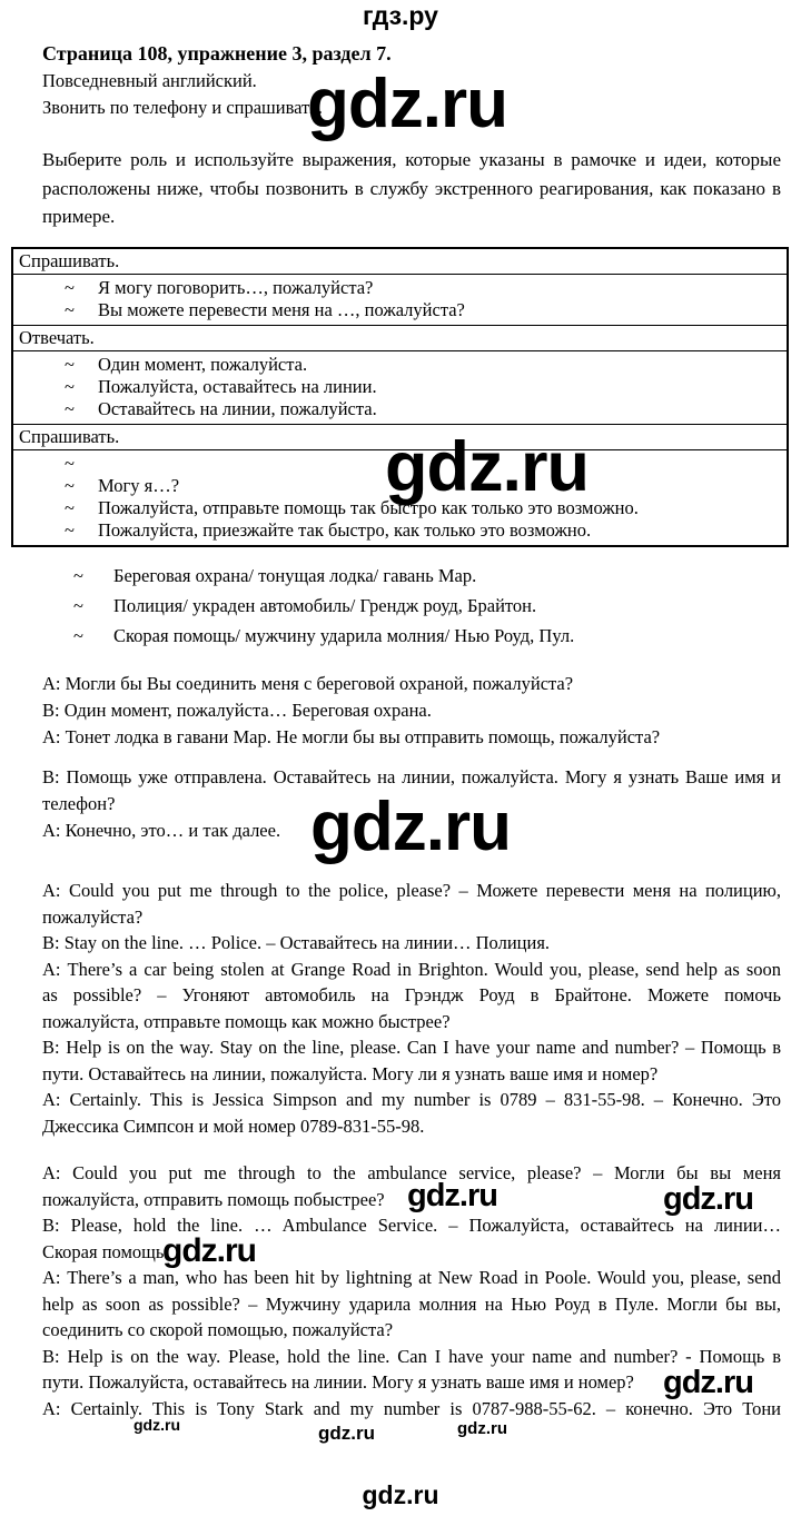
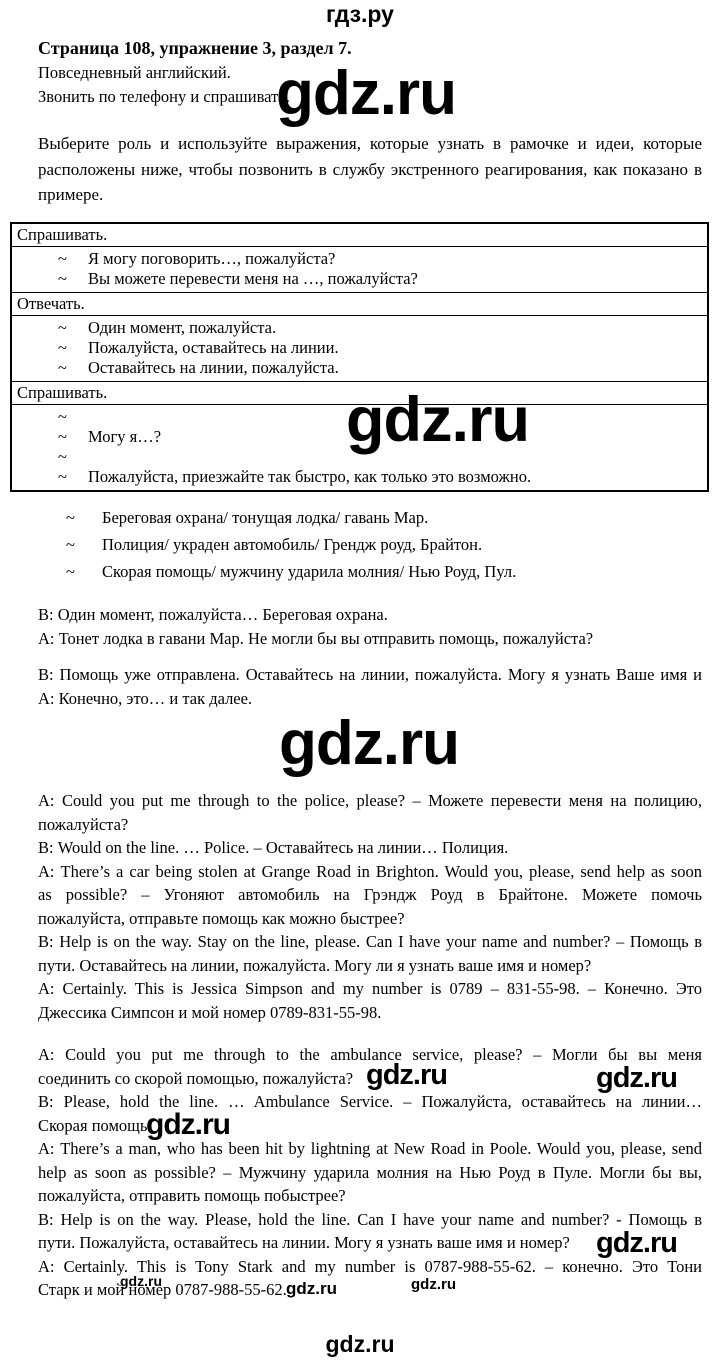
  гдз.ру
  Страница 108, упражнение 3, раздел 7.
  Повседневный английский.
  Звонить по телефону и спрашивать.
- Выберите роль и используйте выражения, которые указаны в рамочке и идеи, которые
+ Выберите роль и используйте выражения, которые узнать в рамочке и идеи, которые
  расположены ниже, чтобы позвонить в службу экстренного реагирования, как показано в
  примере.
  Спрашивать.
  ~
  Я могу поговорить…, пожалуйста?
  ~
  Вы можете перевести меня на …, пожалуйста?
  Отвечать.
  ~
  Один момент, пожалуйста.
  ~
  Пожалуйста, оставайтесь на линии.
  ~
  Оставайтесь на линии, пожалуйста.
  Спрашивать.
  ~
  ~
  Могу я…?
  ~
- Пожалуйста, отправьте помощь так быстро как только это возможно.
  ~
  Пожалуйста, приезжайте так быстро, как только это возможно.
  ~
  Береговая охрана/ тонущая лодка/ гавань Мар.
  ~
  Полиция/ украден автомобиль/ Грендж роуд, Брайтон.
  ~
  Скорая помощь/ мужчину ударила молния/ Нью Роуд, Пул.
- А: Могли бы Вы соединить меня с береговой охраной, пожалуйста?
  В: Один момент, пожалуйста… Береговая охрана.
  А: Тонет лодка в гавани Мар. Не могли бы вы отправить помощь, пожалуйста?
  В: Помощь уже отправлена. Оставайтесь на линии, пожалуйста. Могу я узнать Ваше имя и
- телефон?
  А: Конечно, это… и так далее.
  А: Could you put me through to the police, please? – Можете перевести меня на полицию,
  пожалуйста?
- В: Stay on the line. … Police. – Оставайтесь на линии… Полиция.
+ В: Would on the line. … Police. – Оставайтесь на линии… Полиция.
  А: There’s a car being stolen at Grange Road in Brighton. Would you, please, send help as soon
  as possible? – Угоняют автомобиль на Грэндж Роуд в Брайтоне. Можете помочь
  пожалуйста, отправьте помощь как можно быстрее?
  В: Help is on the way. Stay on the line, please. Can I have your name and number? – Помощь в
  пути. Оставайтесь на линии, пожалуйста. Могу ли я узнать ваше имя и номер?
  А: Certainly. This is Jessica Simpson and my number is 0789 – 831-55-98. – Конечно. Это
  Джессика Симпсон и мой номер 0789-831-55-98.
  А: Could you put me through to the ambulance service, please? – Могли бы вы меня
- пожалуйста, отправить помощь побыстрее?
+ соединить со скорой помощью, пожалуйста?
  В: Please, hold the line. … Ambulance Service. – Пожалуйста, оставайтесь на линии…
  Скорая помощь.
  А: There’s a man, who has been hit by lightning at New Road in Poole. Would you, please, send
  help as soon as possible? – Мужчину ударила молния на Нью Роуд в Пуле. Могли бы вы,
- соединить со скорой помощью, пожалуйста?
+ пожалуйста, отправить помощь побыстрее?
  В: Help is on the way. Please, hold the line. Can I have your name and number? - Помощь в
  пути. Пожалуйста, оставайтесь на линии. Могу я узнать ваше имя и номер?
  А: Certainly. This is Tony Stark and my number is 0787-988-55-62. – конечно. Это Тони
+ Старк и мой номер 0787-988-55-62.
  gdz.ru
  gdz.ru
  gdz.ru
  gdz.ru
  gdz.ru
  gdz.ru
  gdz.ru
  gdz.ru
  gdz.ru
  gdz.ru
  gdz.ru
